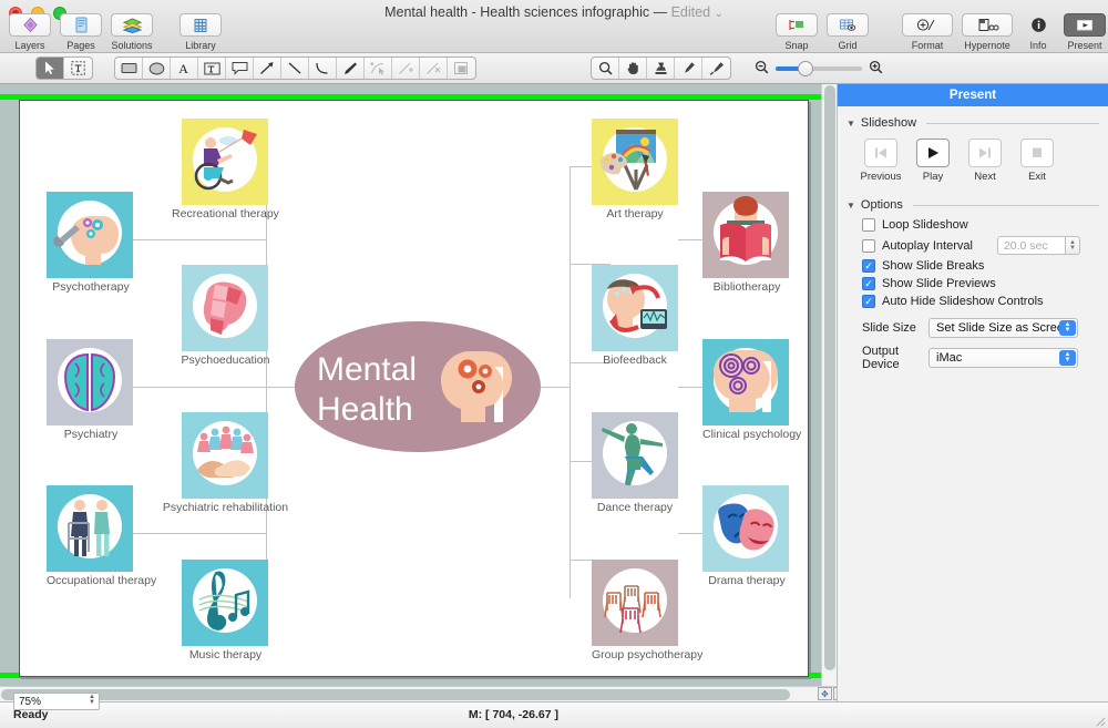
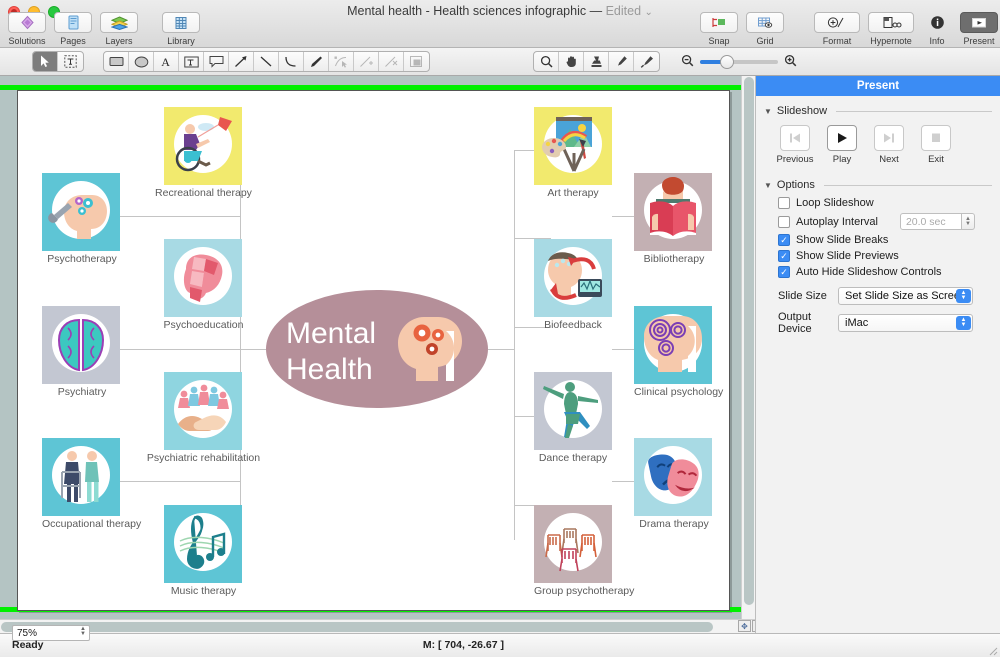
  Mental health - Health sciences infographic — Edited ⌄
- Layers
+ Solutions
  Pages
- Solutions
+ Layers
  Library
  Snap
  Grid
  Format
  Hypernote
  Info
  Present
  A
  Psychotherapy
  Psychiatry
  Occupational ther
  Recreational therapy
  Psychoeducation
  Psychiatric rehabilitation
  Music therapy
  Mental
  Health
  Art therapy
  Biofeedback
  Dance therapy
  Group psychotherapy
  Bibliotherapy
  Clinical psychology
  Drama therapy
  ✥
  Present
  ▼
  Slideshow
  Previous
  Play
  Next
  Exit
  ▼
  Options
  Loop Slideshow
  Autoplay Interval
  20.0 sec
  Show Slide Breaks
  Show Slide Previews
  Auto Hide Slideshow Controls
  Slide Size
  Set Slide Size as Scre
  Output Device
  iMac
  75%
  Ready
  M: [ 704, -26.67 ]
